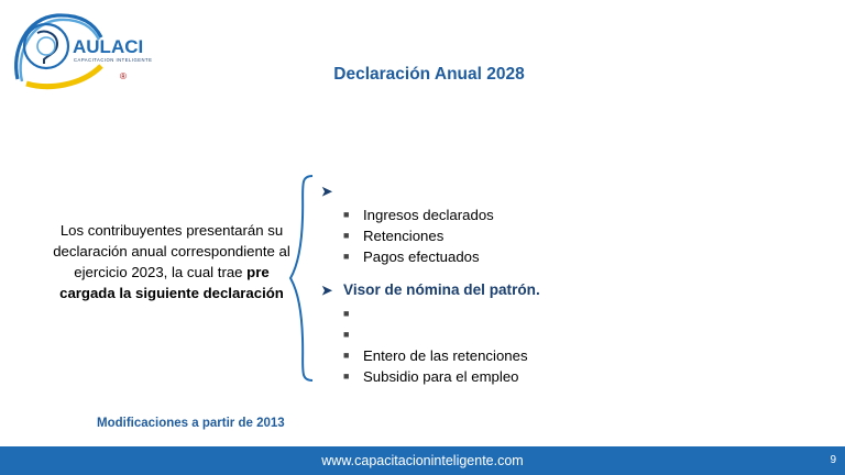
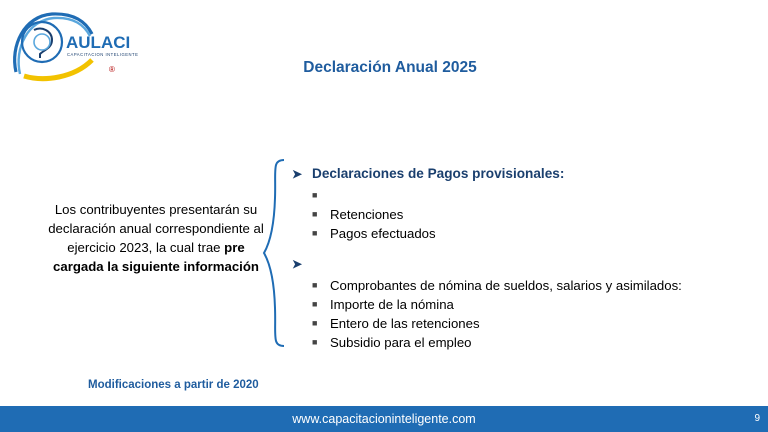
  AULACI
  ®
- Declaración Anual 2028
+ Declaración Anual 2025
- Los contribuyentes presentarán su declaración anual correspondiente al ejercicio 2023, la cual trae pre cargada la siguiente declaración
+ Los contribuyentes presentarán su declaración anual correspondiente al ejercicio 2023, la cual trae pre cargada la siguiente información
  ➤
+ Declaraciones de Pagos provisionales:
  ■
- Ingresos declarados
  ■
  Retenciones
  ■
  Pagos efectuados
  ➤
- Visor de nómina del patrón.
  ■
+ Comprobantes de nómina de sueldos, salarios y asimilados:
  ■
+ Importe de la nómina
  ■
  Entero de las retenciones
  ■
  Subsidio para el empleo
- Modificaciones a partir de 2013
+ Modificaciones a partir de 2020
  www.capacitacioninteligente.com
  9
